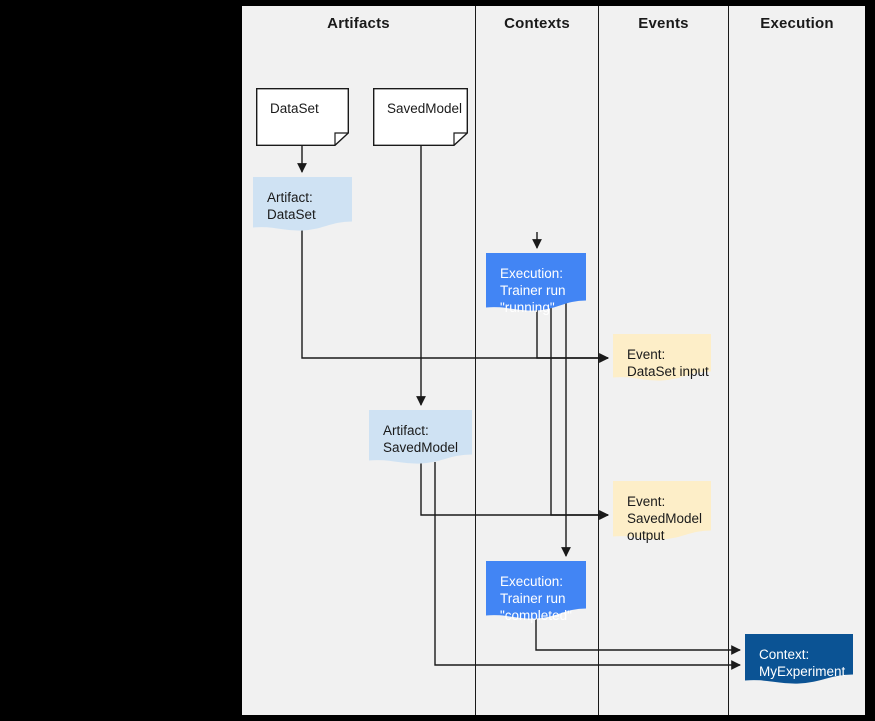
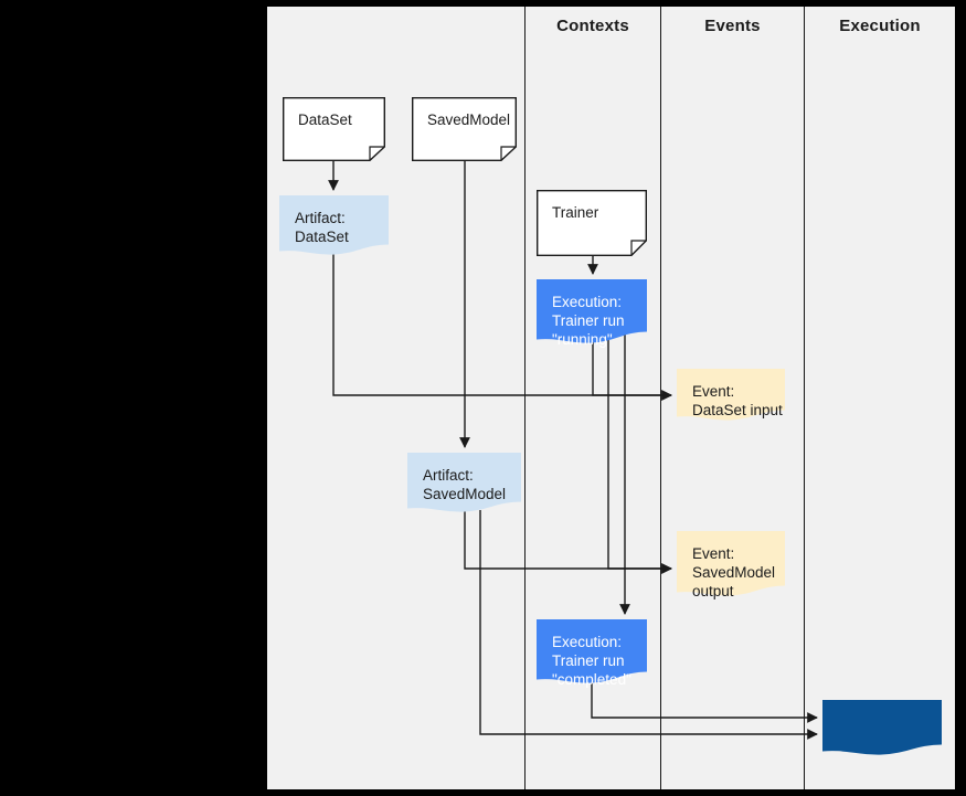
- Artifacts
  Contexts
  Events
  Execution
  DataSet
  SavedModel
  Artifact:
  DataSet
  Artifact:
  SavedModel
+ Trainer
  Execution:
  Trainer run
  "running"
  Execution:
  Trainer run
  "completed"
  Event:
  DataSet input
  Event:
  SavedModel
  output
- Context:
- MyExperiment
